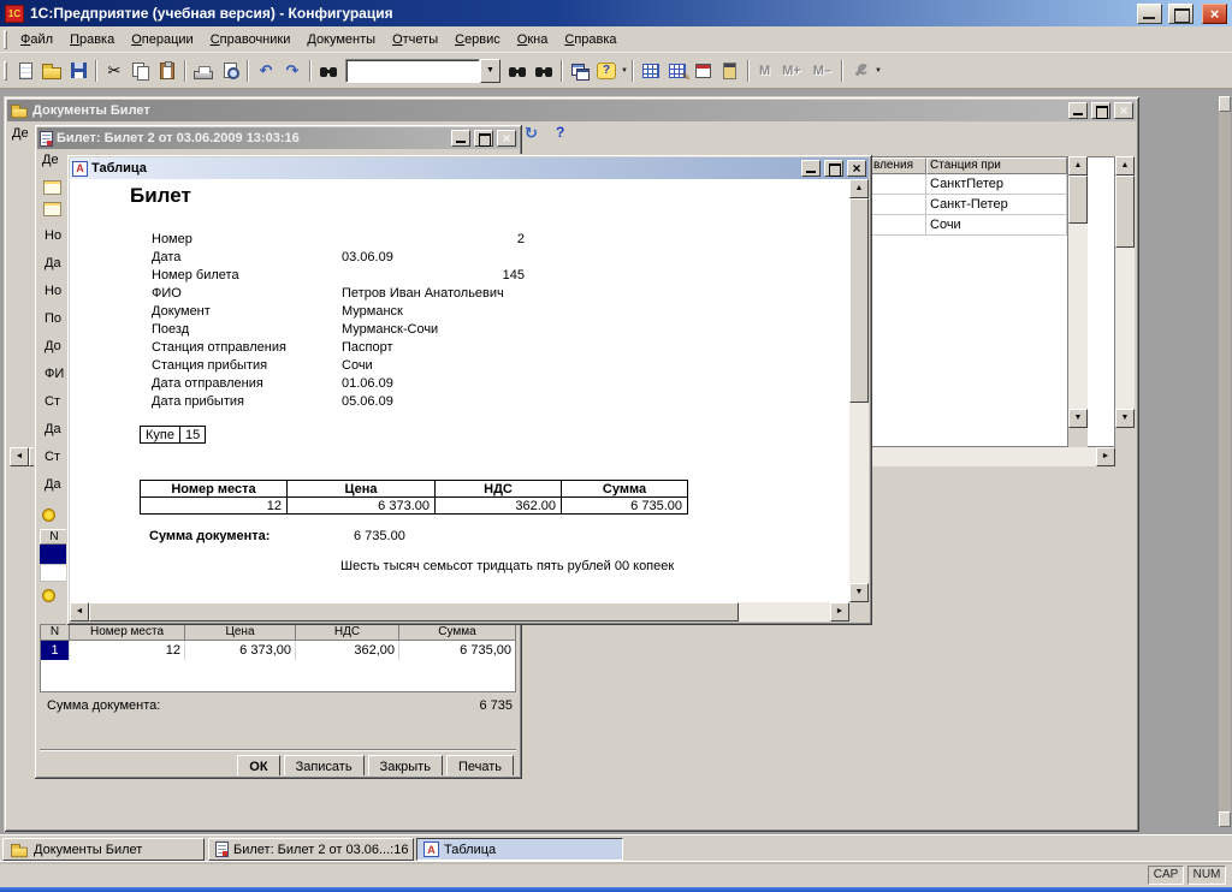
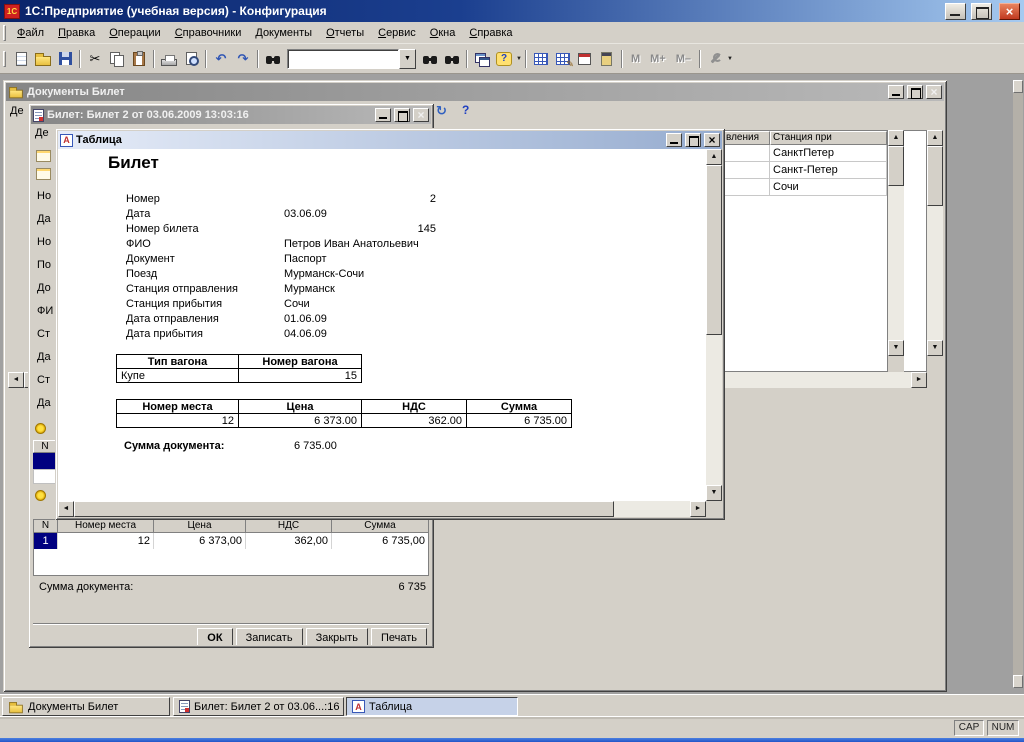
  1С
  1С:Предприятие (учебная версия) - Конфигурация
  Файл
  Правка
  Операции
  Справочники
  Документы
  Отчеты
  Сервис
  Окна
  Справка
  ✂
  ↶
  ↷
  ?
  ✎
  М
  М+
  М–
  Документы Билет
  Де
  ↻
  ?
  вления
  Станция при
  СанктПетер
  Санкт-Петер
  Сочи
  Билет: Билет 2 от 03.06.2009 13:03:16
  Де
  Но
  Да
  Но
  По
  До
  ФИ
  Ст
  Да
  Ст
  Да
  N
  N
  Номер места
  Цена
  НДС
  Сумма
  1
  12
  6 373,00
  362,00
  6 735,00
  Сумма документа:
  6 735
  ОК
  Записать
  Закрыть
  Печать
  А
  Таблица
  Билет
  Номер
  2
  Дата
  03.06.09
  Номер билета
  145
  ФИО
  Петров Иван Анатольевич
  Документ
- Мурманск
+ Паспорт
  Поезд
  Мурманск-Сочи
  Станция отправления
- Паспорт
+ Мурманск
  Станция прибытия
  Сочи
  Дата отправления
  01.06.09
  Дата прибытия
- 05.06.09
+ 04.06.09
+ Тип вагона	Номер вагона
  Купе	15
  Номер места	Цена	НДС	Сумма
  12	6 373.00	362.00	6 735.00
  Сумма документа:
  6 735.00
- Шесть тысяч семьсот тридцать пять рублей 00 копеек
  Документы Билет
  Билет: Билет 2 от 03.06...:16
  А
  Таблица
  CAP
  NUM
